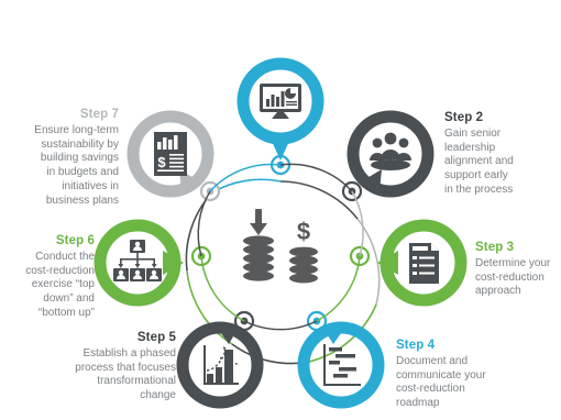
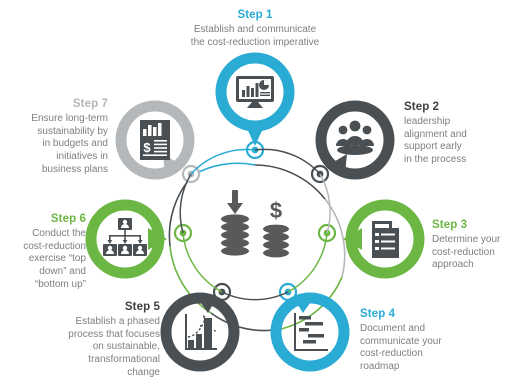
  $
  $
+ Step 1
+ Establish and communicate
+ the cost-reduction imperative
  Step 2
- Gain senior
  leadership
  alignment and
  support early
  in the process
  Step 3
  Determine your
  cost-reduction
  approach
  Step 4
  Document and
  communicate your
  cost-reduction
  roadmap
  Step 5
  Establish a phased
  process that focuses
+ on sustainable,
  transformational
  change
  Step 6
  Conduct the
  cost-reduction
  exercise “top
  down” and
  “bottom up”
  Step 7
  Ensure long-term
  sustainability by
- building savings
  in budgets and
  initiatives in
  business plans
